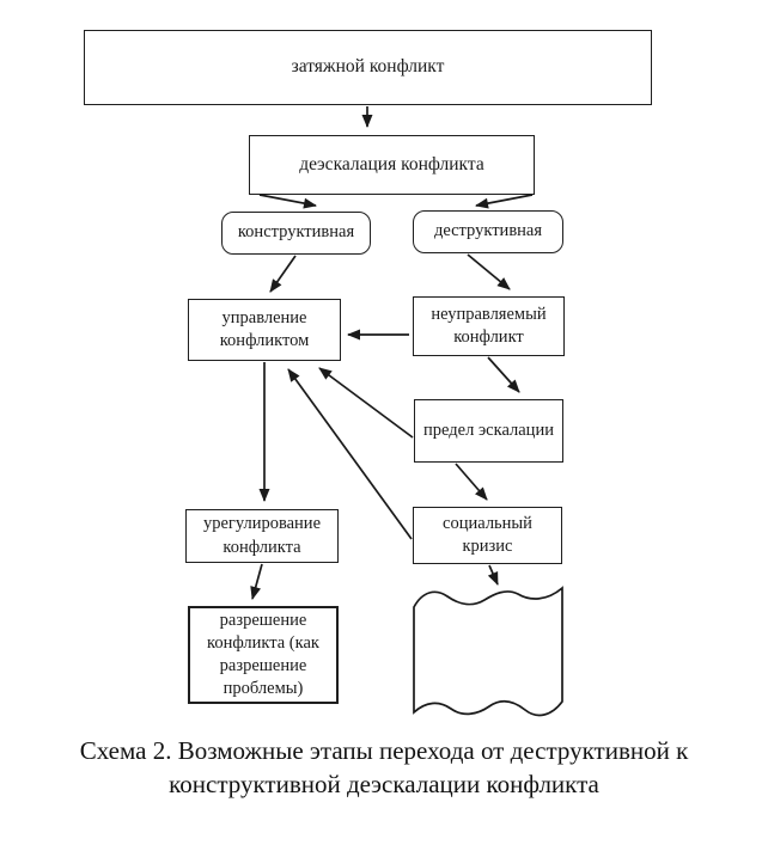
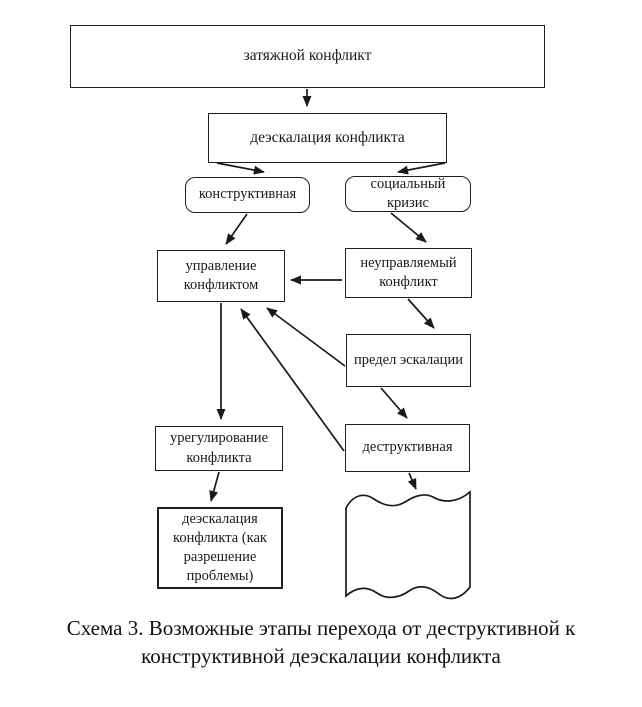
  затяжной конфликт
  деэскалация конфликта
  конструктивная
- деструктивная
+ социальный кризис
  управление конфликтом
  неуправляемый конфликт
  предел эскалации
  урегулирование конфликта
- социальный кризис
+ деструктивная
- разрешение конфликта (как разрешение проблемы)
+ деэскалация конфликта (как разрешение проблемы)
- Схема 2. Возможные этапы перехода от деструктивной к конструктивной деэскалации конфликта
+ Схема 3. Возможные этапы перехода от деструктивной к конструктивной деэскалации конфликта
